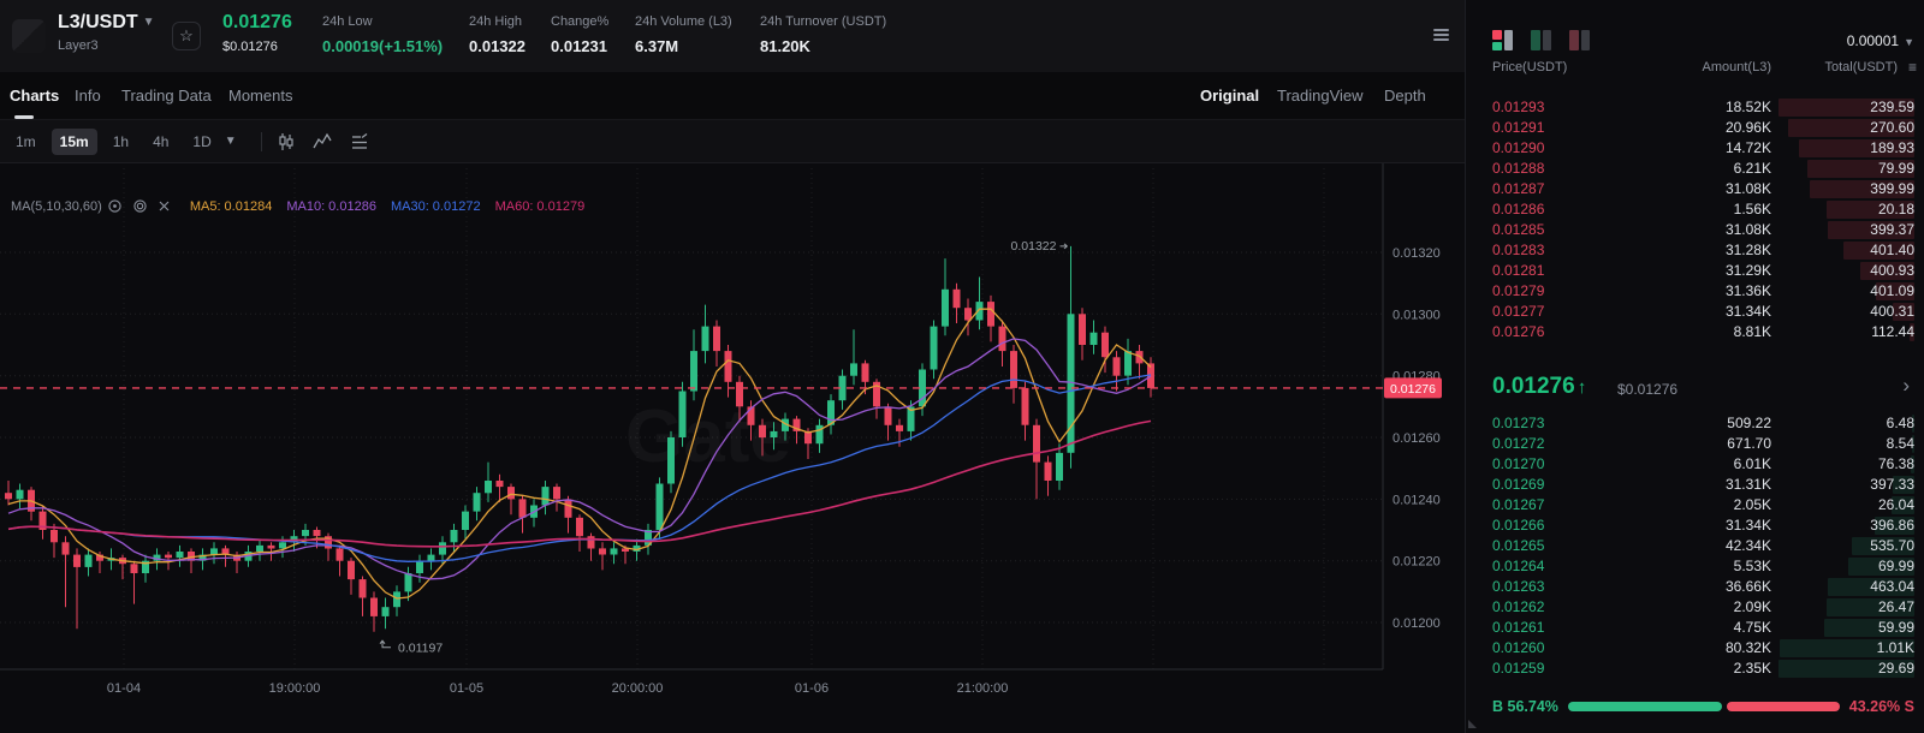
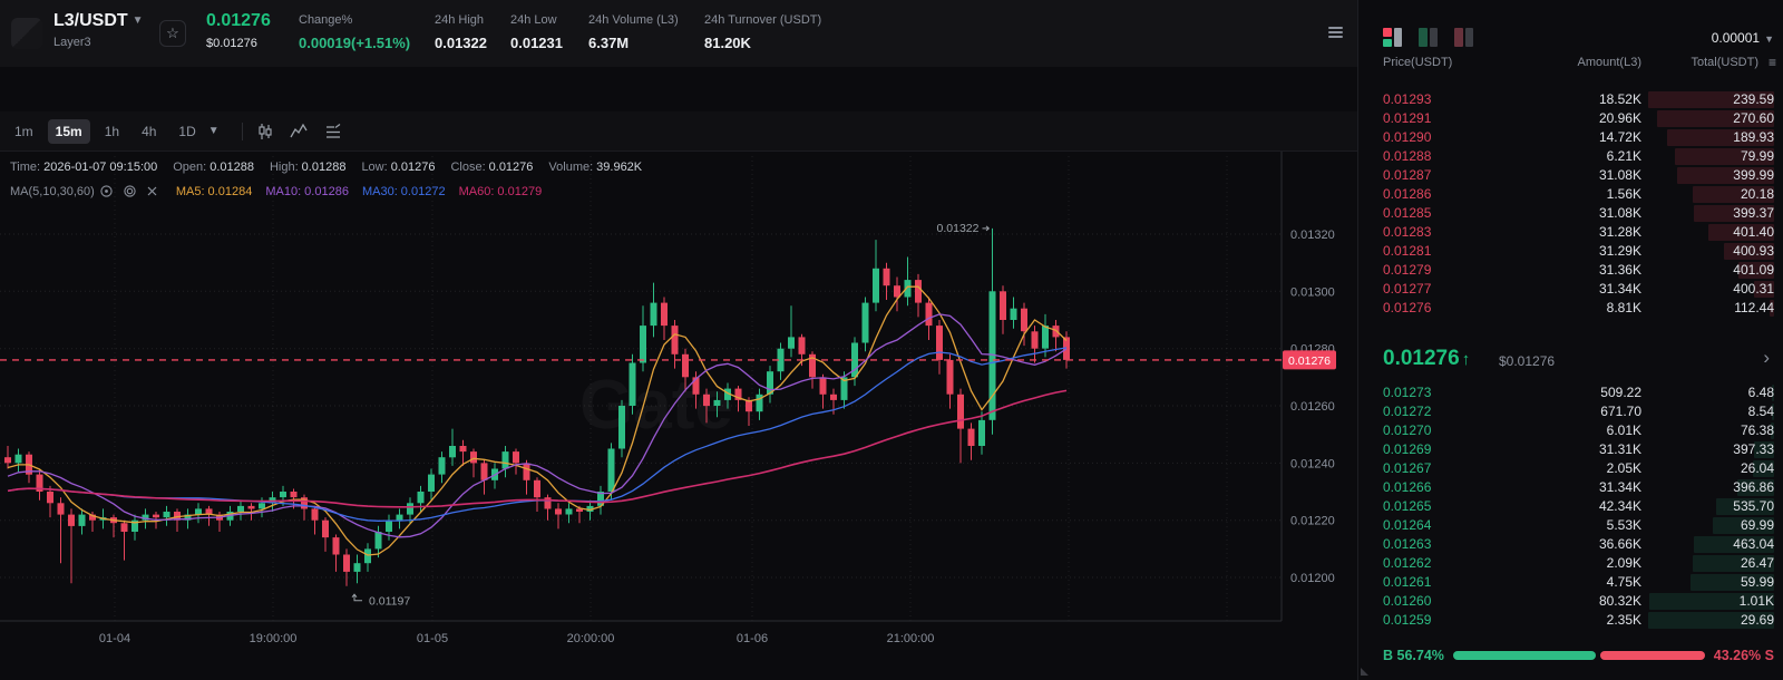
  L3/USDT ▼
  Layer3
  ☆
  0.01276
  $0.01276
- 24h Low
+ Change%
  0.00019(+1.51%)
  24h High
  0.01322
- Change%
+ 24h Low
  0.01231
  24h Volume (L3)
  6.37M
  24h Turnover (USDT)
  81.20K
- Charts
- Info
- Trading Data
- Moments
- Original
- TradingView
- Depth
  1m
  15m
  1h
  4h
  1D
  ▼
  0.01320
  0.01300
  0.01280
  0.01260
  0.01240
  0.01220
  0.01200
  01-04
  19:00:00
  01-05
  20:00:00
  01-06
  21:00:00
  0.01276
  0.01322
  0.01197
+ Time: 2026-01-07 09:15:00
+ Open: 0.01288
+ High: 0.01288
+ Low: 0.01276
+ Close: 0.01276
+ Volume: 39.962K
  MA(5,10,30,60)
  MA5: 0.01284
  MA10: 0.01286
  MA30: 0.01272
  MA60: 0.01279
  0.00001 ▼
  Price(USDT)
  Amount(L3)
  Total(USDT)
  ≡
  0.01293
  18.52K
  239.59
  0.01291
  20.96K
  270.60
  0.01290
  14.72K
  189.93
  0.01288
  6.21K
  79.99
  0.01287
  31.08K
  399.99
  0.01286
  1.56K
  20.18
  0.01285
  31.08K
  399.37
  0.01283
  31.28K
  401.40
  0.01281
  31.29K
  400.93
  0.01279
  31.36K
  401.09
  0.01277
  31.34K
  400.31
  0.01276
  8.81K
  112.44
  0.01276↑
  $0.01276
  ›
  0.01273
  509.22
  6.48
  0.01272
  671.70
  8.54
  0.01270
  6.01K
  76.38
  0.01269
  31.31K
  397.33
  0.01267
  2.05K
  26.04
  0.01266
  31.34K
  396.86
  0.01265
  42.34K
  535.70
  0.01264
  5.53K
  69.99
  0.01263
  36.66K
  463.04
  0.01262
  2.09K
  26.47
  0.01261
  4.75K
  59.99
  0.01260
  80.32K
  1.01K
  0.01259
  2.35K
  29.69
  B 56.74%
  43.26% S
